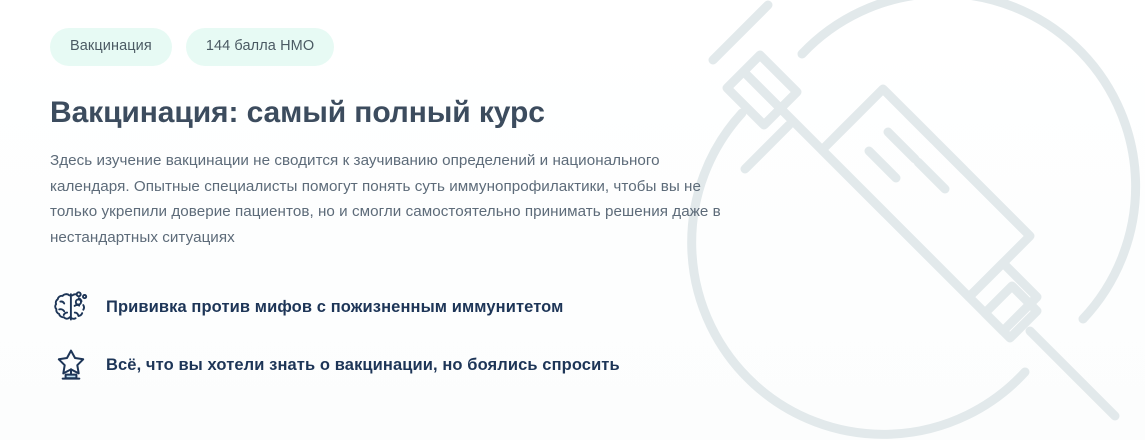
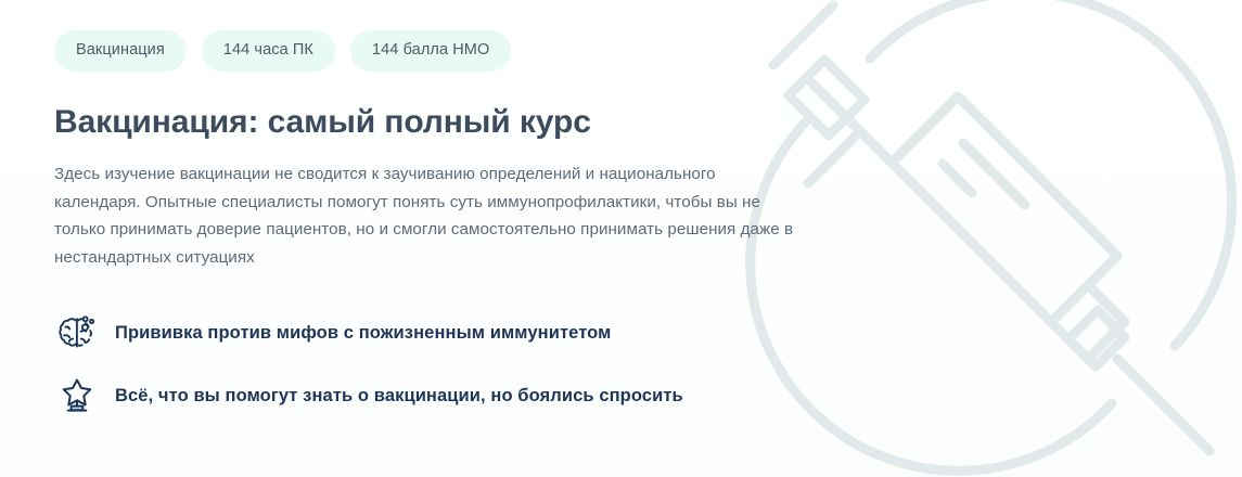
  Вакцинация
+ 144 часа ПК
  144 балла НМО
  Вакцинация: самый полный курс
- Здесь изучение вакцинации не сводится к заучиванию определений и национального календаря. Опытные специалисты помогут понять суть иммунопрофилактики, чтобы вы не только укрепили доверие пациентов, но и смогли самостоятельно принимать решения даже в нестандартных ситуациях
+ Здесь изучение вакцинации не сводится к заучиванию определений и национального календаря. Опытные специалисты помогут понять суть иммунопрофилактики, чтобы вы не только принимать доверие пациентов, но и смогли самостоятельно принимать решения даже в нестандартных ситуациях
  Прививка против мифов с пожизненным иммунитетом
- Всё, что вы хотели знать о вакцинации, но боялись спросить
+ Всё, что вы помогут знать о вакцинации, но боялись спросить
